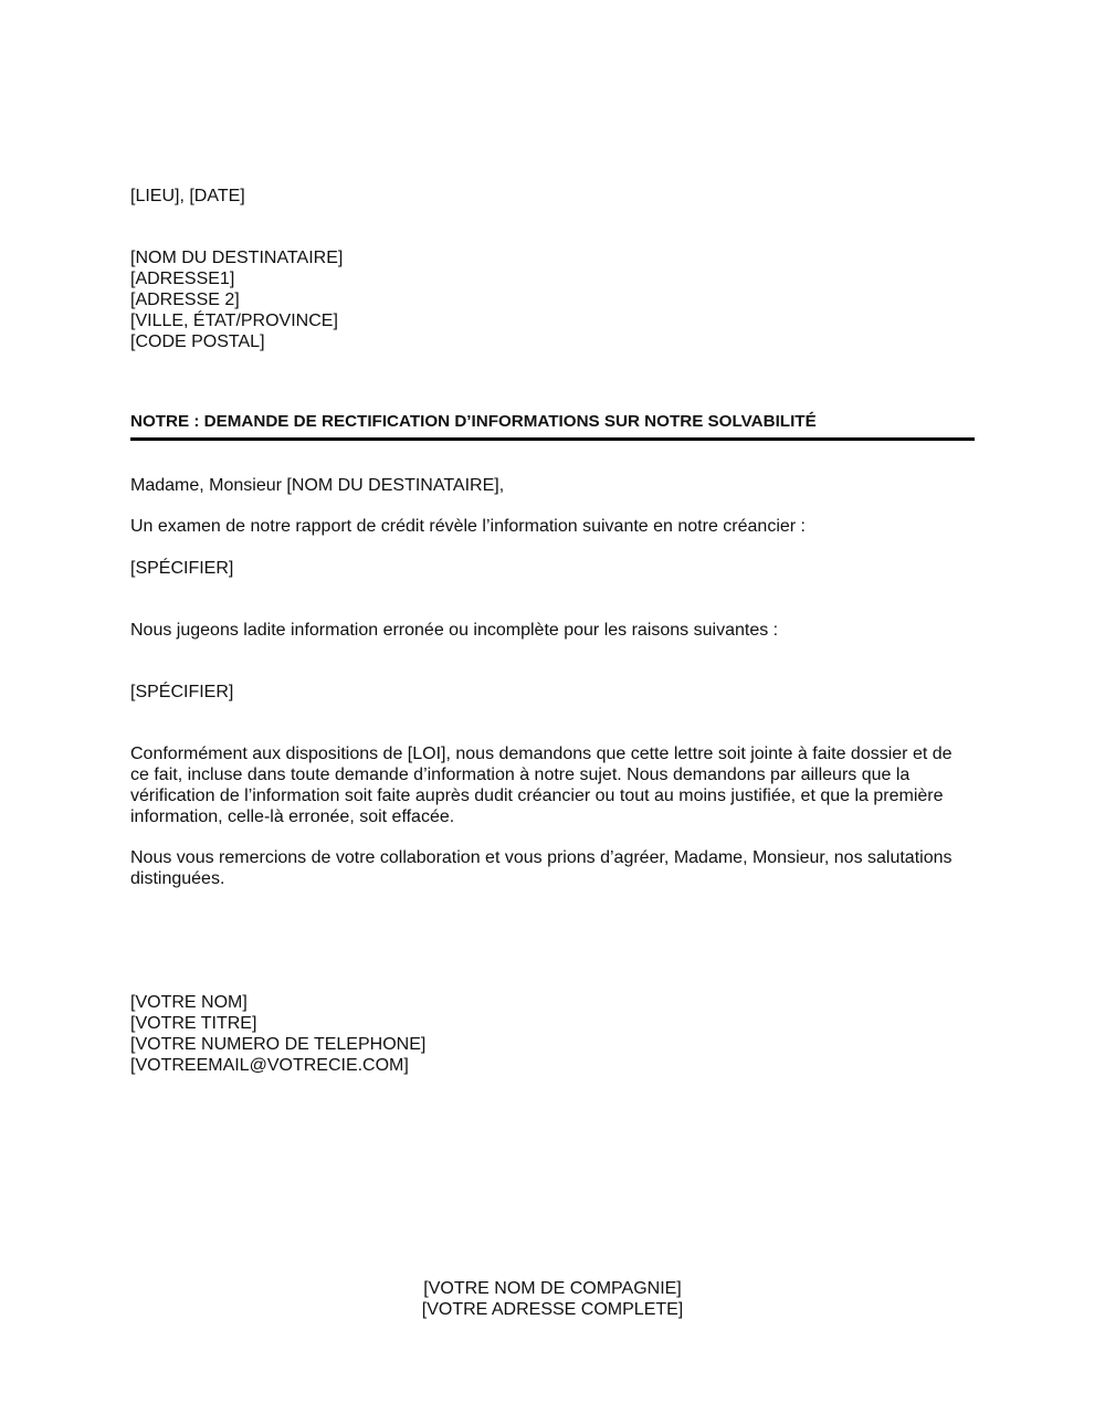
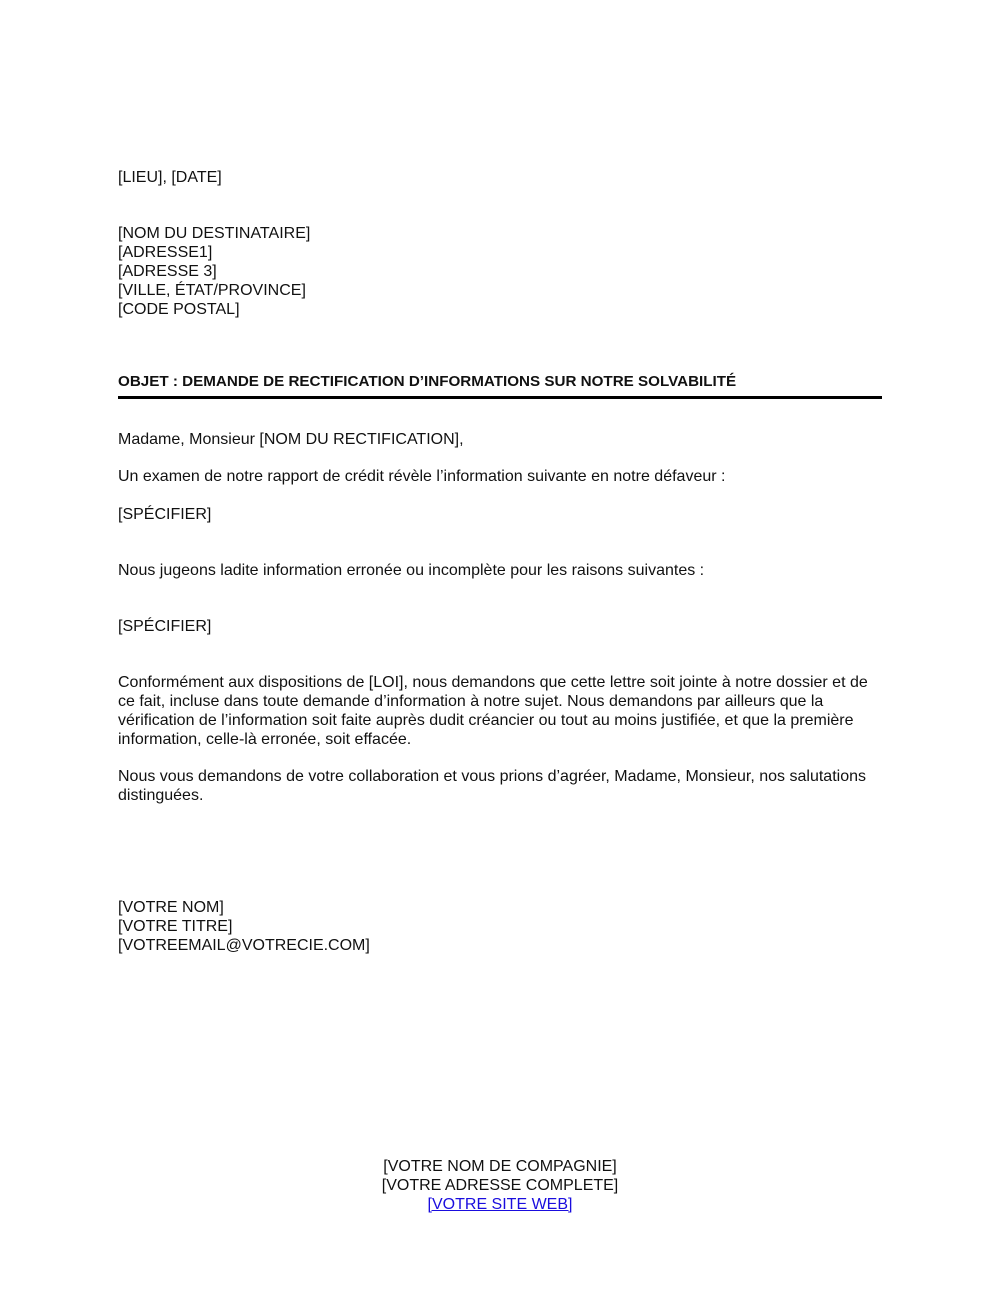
  [LIEU], [DATE]
  [NOM DU DESTINATAIRE]
  [ADRESSE1]
- [ADRESSE 2]
+ [ADRESSE 3]
  [VILLE, ÉTAT/PROVINCE]
  [CODE POSTAL]
- NOTRE : DEMANDE DE RECTIFICATION D’INFORMATIONS SUR NOTRE SOLVABILITÉ
+ OBJET : DEMANDE DE RECTIFICATION D’INFORMATIONS SUR NOTRE SOLVABILITÉ
- Madame, Monsieur [NOM DU DESTINATAIRE],
+ Madame, Monsieur [NOM DU RECTIFICATION],
- Un examen de notre rapport de crédit révèle l’information suivante en notre créancier :
+ Un examen de notre rapport de crédit révèle l’information suivante en notre défaveur :
  [SPÉCIFIER]
  Nous jugeons ladite information erronée ou incomplète pour les raisons suivantes :
  [SPÉCIFIER]
- Conformément aux dispositions de [LOI], nous demandons que cette lettre soit jointe à faite dossier et de ce fait, incluse dans toute demande d’information à notre sujet. Nous demandons par ailleurs que la vérification de l’information soit faite auprès dudit créancier ou tout au moins justifiée, et que la première information, celle-là erronée, soit effacée.
+ Conformément aux dispositions de [LOI], nous demandons que cette lettre soit jointe à notre dossier et de ce fait, incluse dans toute demande d’information à notre sujet. Nous demandons par ailleurs que la vérification de l’information soit faite auprès dudit créancier ou tout au moins justifiée, et que la première information, celle-là erronée, soit effacée.
- Nous vous remercions de votre collaboration et vous prions d’agréer, Madame, Monsieur, nos salutations distinguées.
+ Nous vous demandons de votre collaboration et vous prions d’agréer, Madame, Monsieur, nos salutations distinguées.
  [VOTRE NOM]
  [VOTRE TITRE]
- [VOTRE NUMERO DE TELEPHONE]
  [VOTREEMAIL@VOTRECIE.COM]
  [VOTRE NOM DE COMPAGNIE]
  [VOTRE ADRESSE COMPLETE]
+ [VOTRE SITE WEB]
